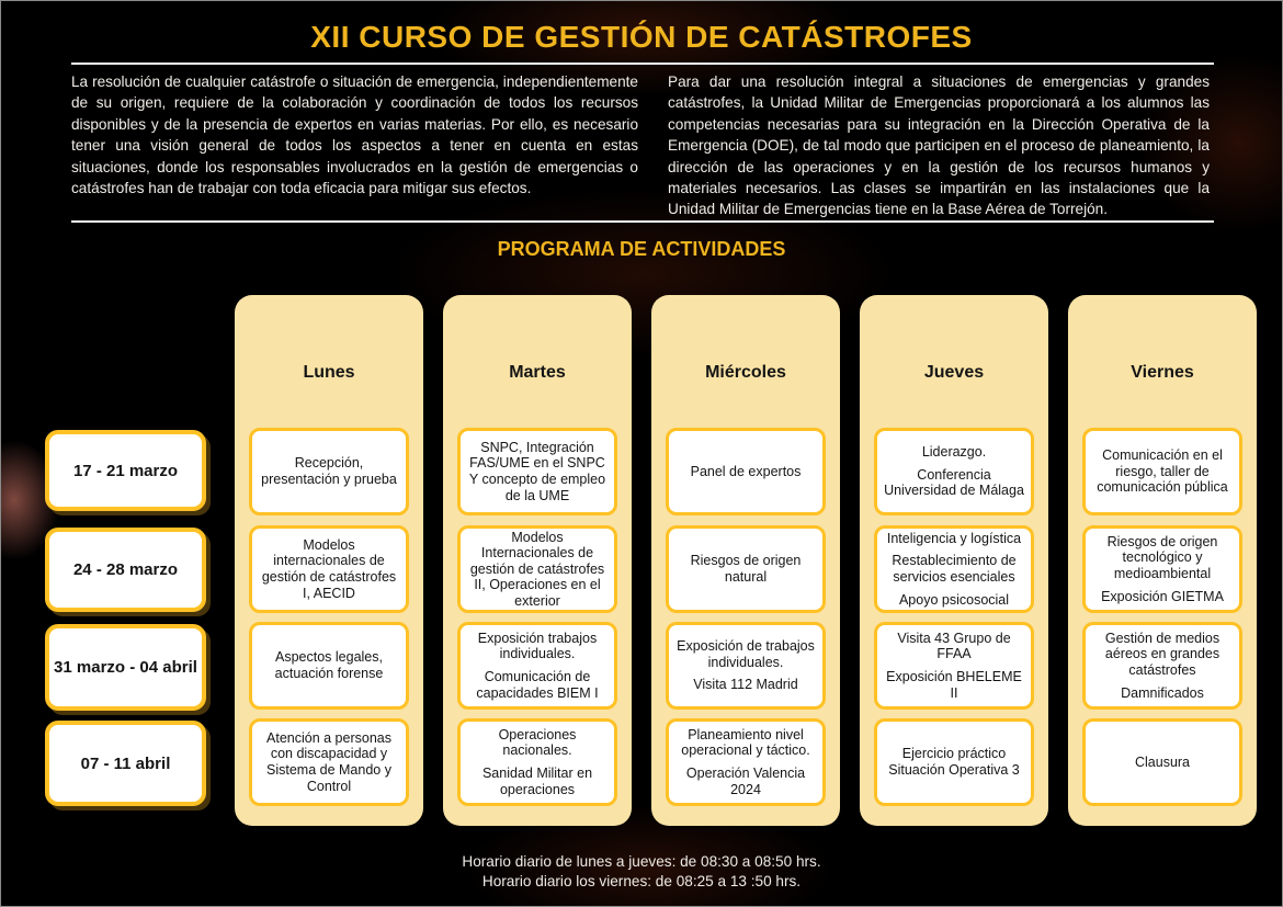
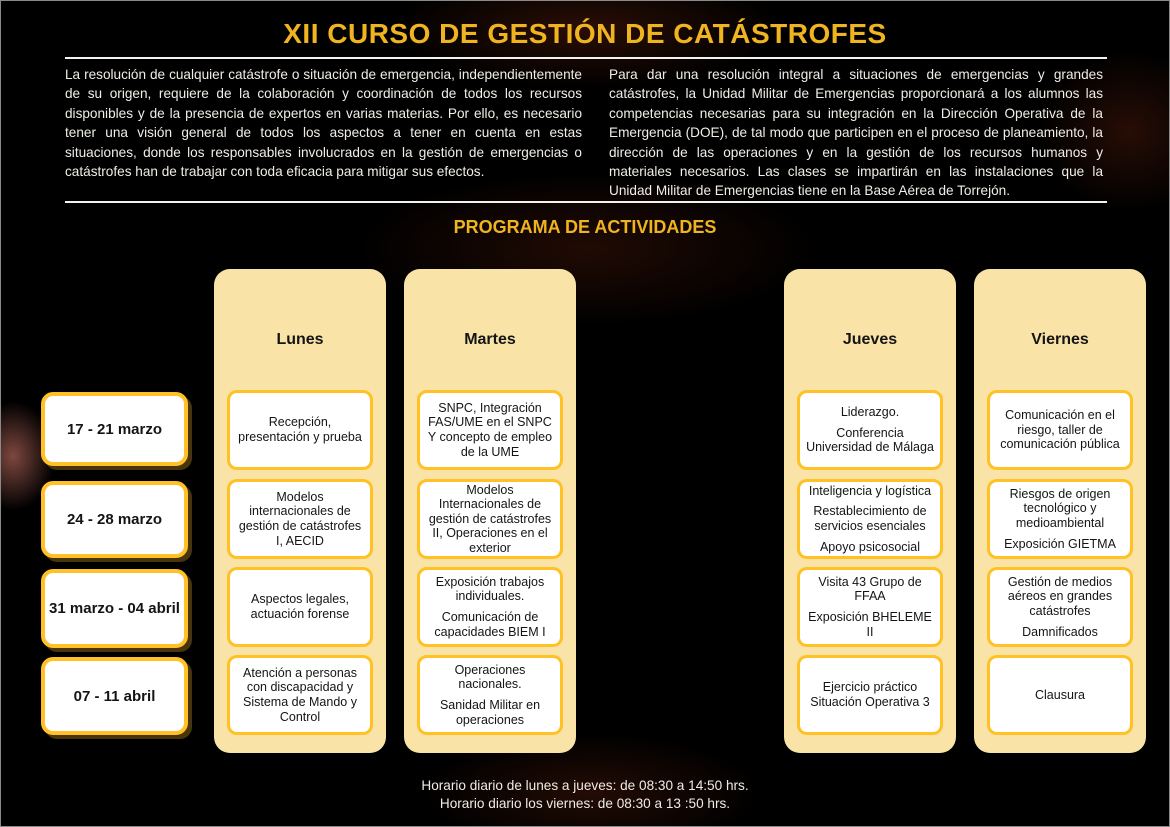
  XII CURSO DE GESTIÓN DE CATÁSTROFES
  La resolución de cualquier catástrofe o situación de emergencia, independientemente de su origen, requiere de la colaboración y coordinación de todos los recursos disponibles y de la presencia de expertos en varias materias. Por ello, es necesario tener una visión general de todos los aspectos a tener en cuenta en estas situaciones, donde los responsables involucrados en la gestión de emergencias o catástrofes han de trabajar con toda eficacia para mitigar sus efectos.
  Para dar una resolución integral a situaciones de emergencias y grandes catástrofes, la Unidad Militar de Emergencias proporcionará a los alumnos las competencias necesarias para su integración en la Dirección Operativa de la Emergencia (DOE), de tal modo que participen en el proceso de planeamiento, la dirección de las operaciones y en la gestión de los recursos humanos y materiales necesarios. Las clases se impartirán en las instalaciones que la Unidad Militar de Emergencias tiene en la Base Aérea de Torrejón.
  PROGRAMA DE ACTIVIDADES
- Horario diario de lunes a jueves: de 08:30 a 08:50 hrs.
+ Horario diario de lunes a jueves: de 08:30 a 14:50 hrs.
- Horario diario los viernes: de 08:25 a 13 :50 hrs.
+ Horario diario los viernes: de 08:30 a 13 :50 hrs.
  17 - 21 marzo
  24 - 28 marzo
  31 marzo - 04 abril
  07 - 11 abril
  Lunes
  Recepción, presentación y prueba
  Modelos internacionales de gestión de catástrofes I, AECID
  Aspectos legales, actuación forense
  Atención a personas con discapacidad y Sistema de Mando y Control
  Martes
  SNPC, Integración FAS/UME en el SNPC Y concepto de empleo de la UME
  Modelos Internacionales de gestión de catástrofes II, Operaciones en el exterior
  Exposición trabajos individuales.
  Comunicación de capacidades BIEM I
  Operaciones nacionales.
  Sanidad Militar en operaciones
- Miércoles
- Panel de expertos
- Riesgos de origen natural
- Exposición de trabajos individuales.
- Visita 112 Madrid
- Planeamiento nivel operacional y táctico.
- Operación Valencia 2024
  Jueves
  Liderazgo.
  Conferencia Universidad de Málaga
  Inteligencia y logística
  Restablecimiento de servicios esenciales
  Apoyo psicosocial
  Visita 43 Grupo de FFAA
  Exposición BHELEME II
  Ejercicio práctico Situación Operativa 3
  Viernes
  Comunicación en el riesgo, taller de comunicación pública
  Riesgos de origen tecnológico y medioambiental
  Exposición GIETMA
  Gestión de medios aéreos en grandes catástrofes
  Damnificados
  Clausura
